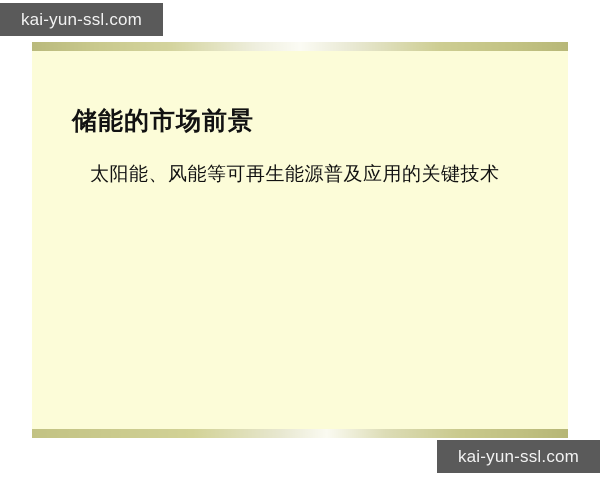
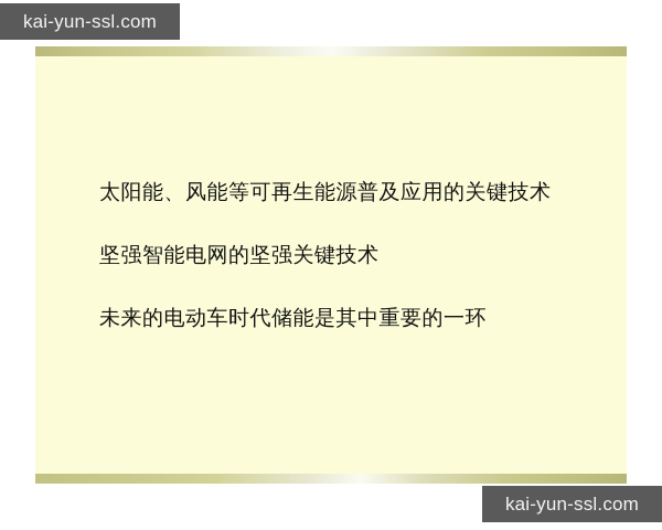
- 储能的市场前景
  太阳能、风能等可再生能源普及应用的关键技术
+ 坚强智能电网的坚强关键技术
+ 未来的电动车时代储能是其中重要的一环
  kai-yun-ssl.com
  kai-yun-ssl.com
